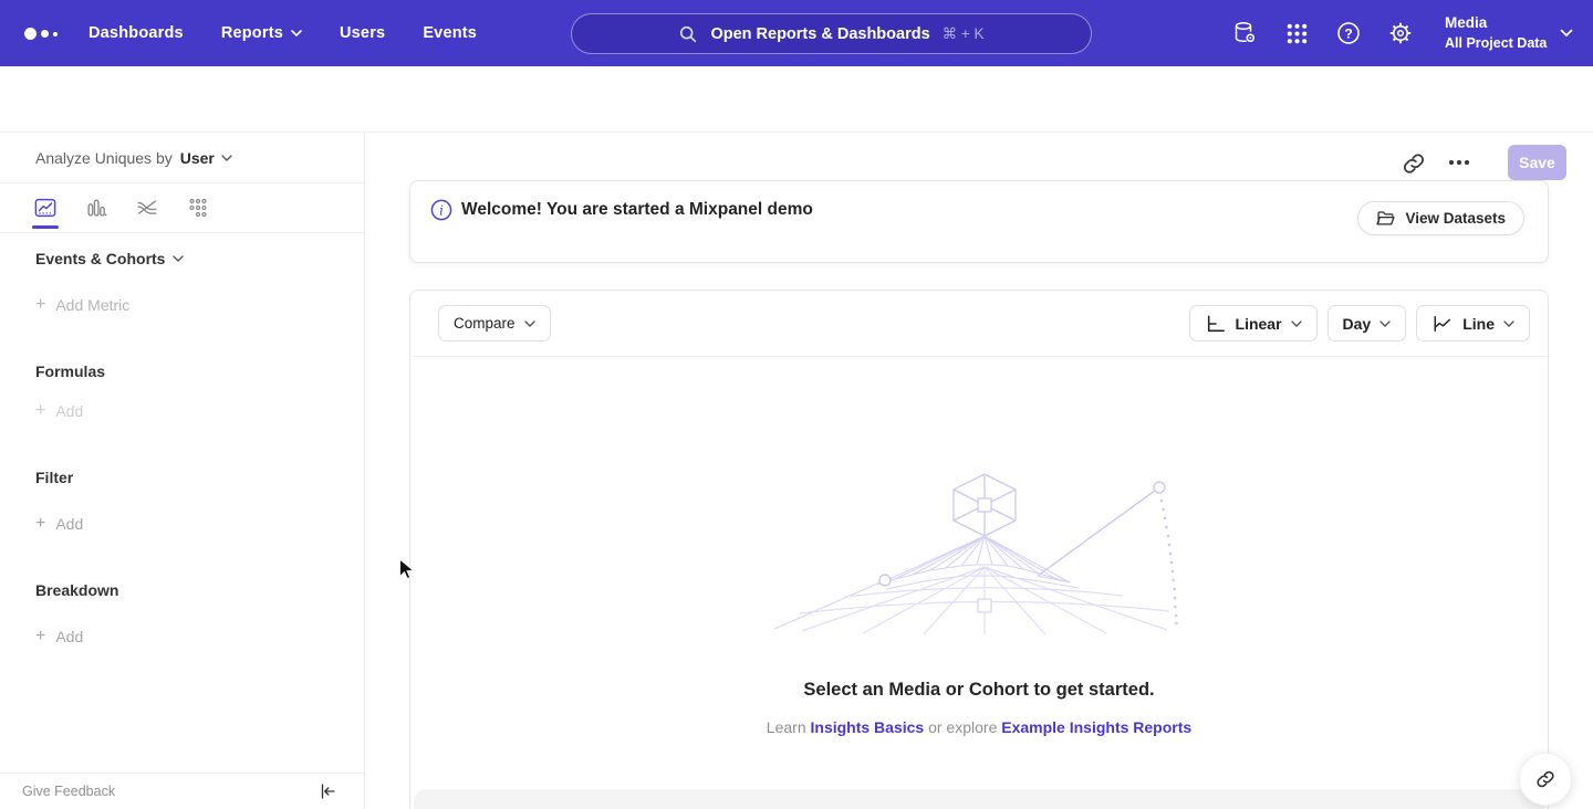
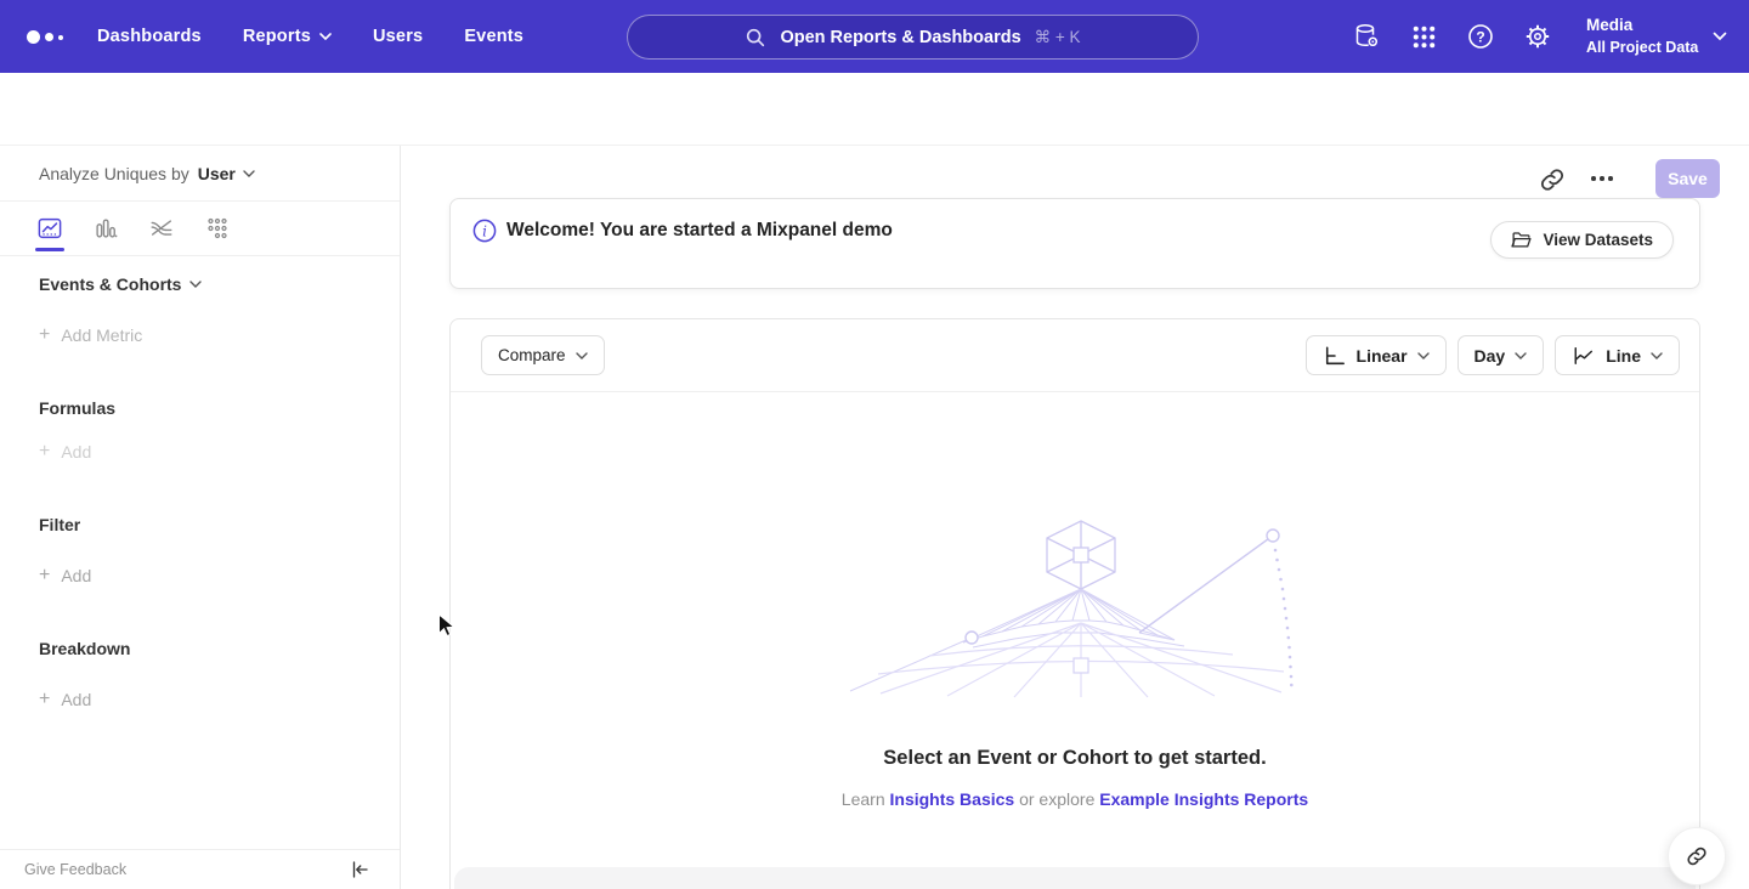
  Dashboards
  Reports
  Users
  Events
  Open Reports & Dashboards
  ⌘ + K
  ?
  Media
  All Project Data
  Save
  Analyze Uniques by
  User
  Events & Cohorts
  +
  Add Metric
  Formulas
  +
  Add
  Filter
  +
  Add
  Breakdown
  +
  Add
  Give Feedback
  i
  Welcome! You are started a Mixpanel demo
  View Datasets
  Compare
  Linear
  Day
  Line
- Select an Media or Cohort to get started.
+ Select an Event or Cohort to get started.
  Learn Insights Basics or explore Example Insights Reports
